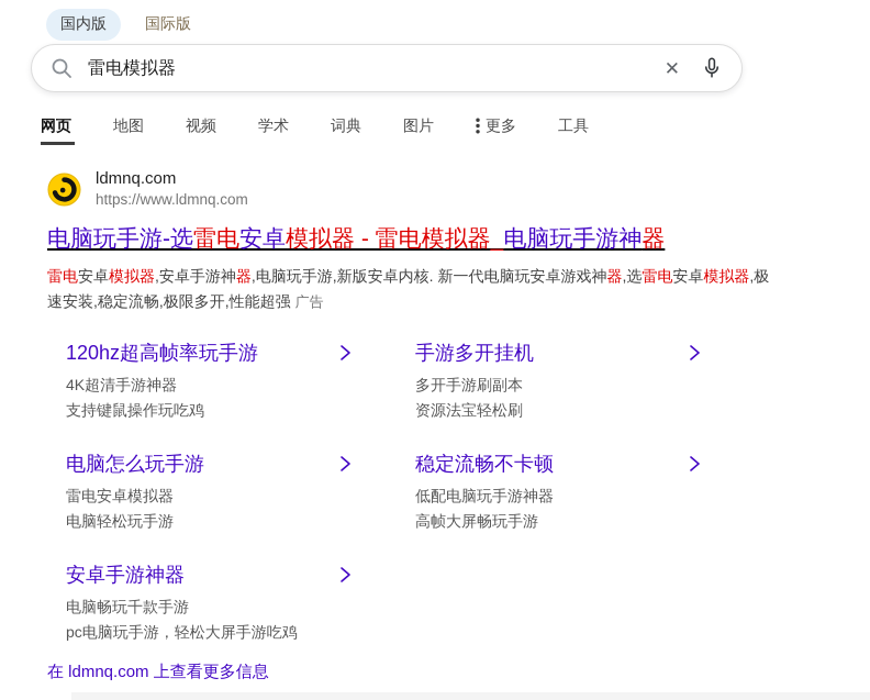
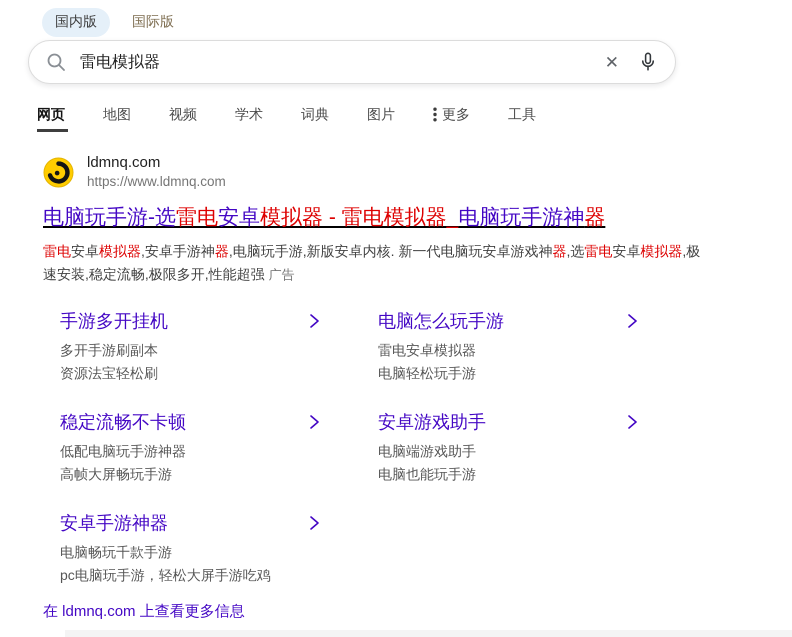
  国内版
  国际版
  雷电模拟器
  ✕
  网页
  地图
  视频
  学术
  词典
  图片
  更多
  工具
  ldmnq.com
  https://www.ldmnq.com
  电脑玩手游-选雷电安卓模拟器 - 雷电模拟器_电脑玩手游神器
  雷电安卓模拟器,安卓手游神器,电脑玩手游,新版安卓内核. 新一代电脑玩安卓游戏神器,选雷电安卓模拟器,极速安装,稳定流畅,极限多开,性能超强 广告
- 120hz超高帧率玩手游
- 4K超清手游神器
- 支持键鼠操作玩吃鸡
  手游多开挂机
  多开手游刷副本
  资源法宝轻松刷
  电脑怎么玩手游
  雷电安卓模拟器
  电脑轻松玩手游
  稳定流畅不卡顿
  低配电脑玩手游神器
  高帧大屏畅玩手游
+ 安卓游戏助手
+ 电脑端游戏助手
+ 电脑也能玩手游
  安卓手游神器
  电脑畅玩千款手游
  pc电脑玩手游，轻松大屏手游吃鸡
  在 ldmnq.com 上查看更多信息
